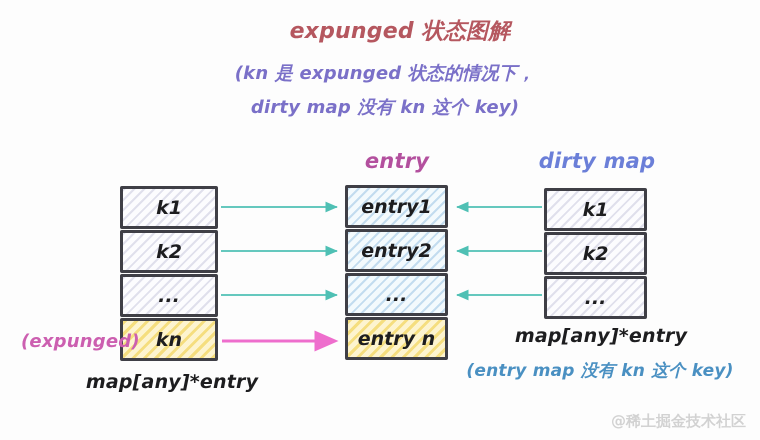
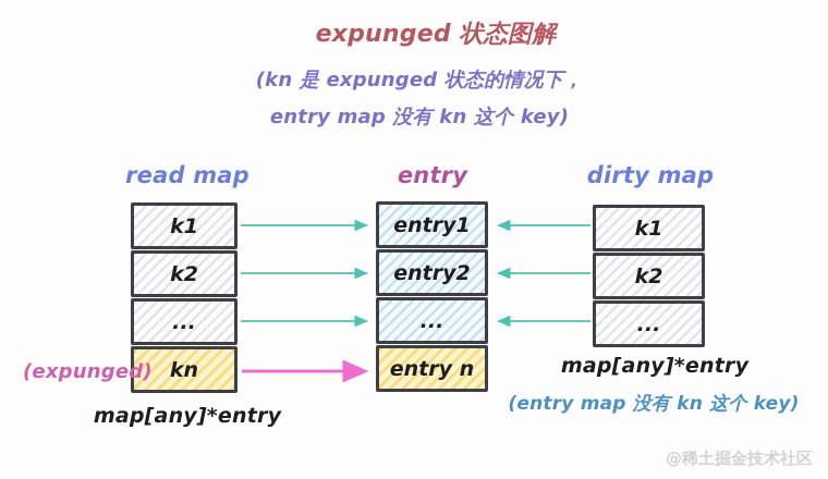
  expunged 状态图解
  (kn 是 expunged 状态的情况下，
- dirty map 没有 kn 这个 key)
+ entry map 没有 kn 这个 key)
+ read map
  entry
  dirty map
  k1
  k2
  ...
  kn
  entry1
  entry2
  ...
  entry n
  k1
  k2
  ...
  (expunged)
  map[any]*entry
  map[any]*entry
  (entry map 没有 kn 这个 key)
  @稀土掘金技术社区
